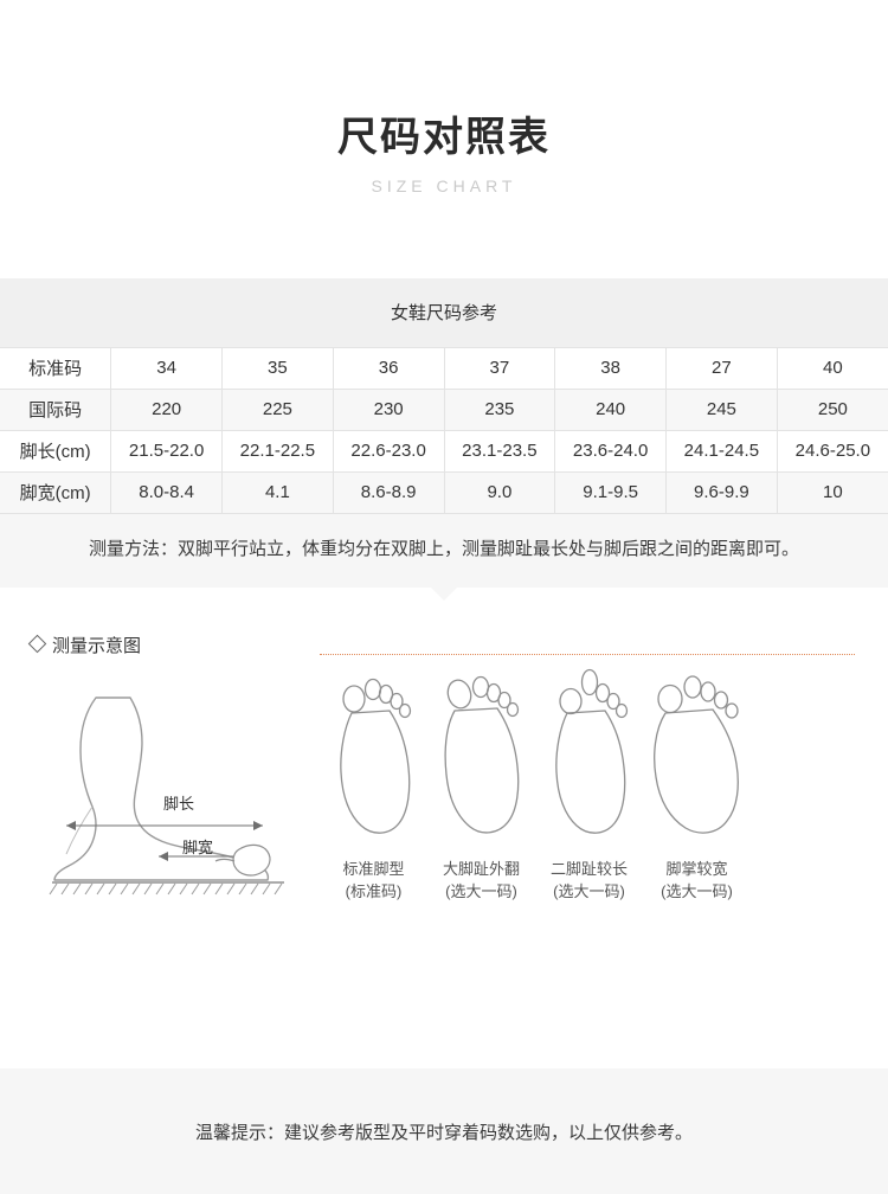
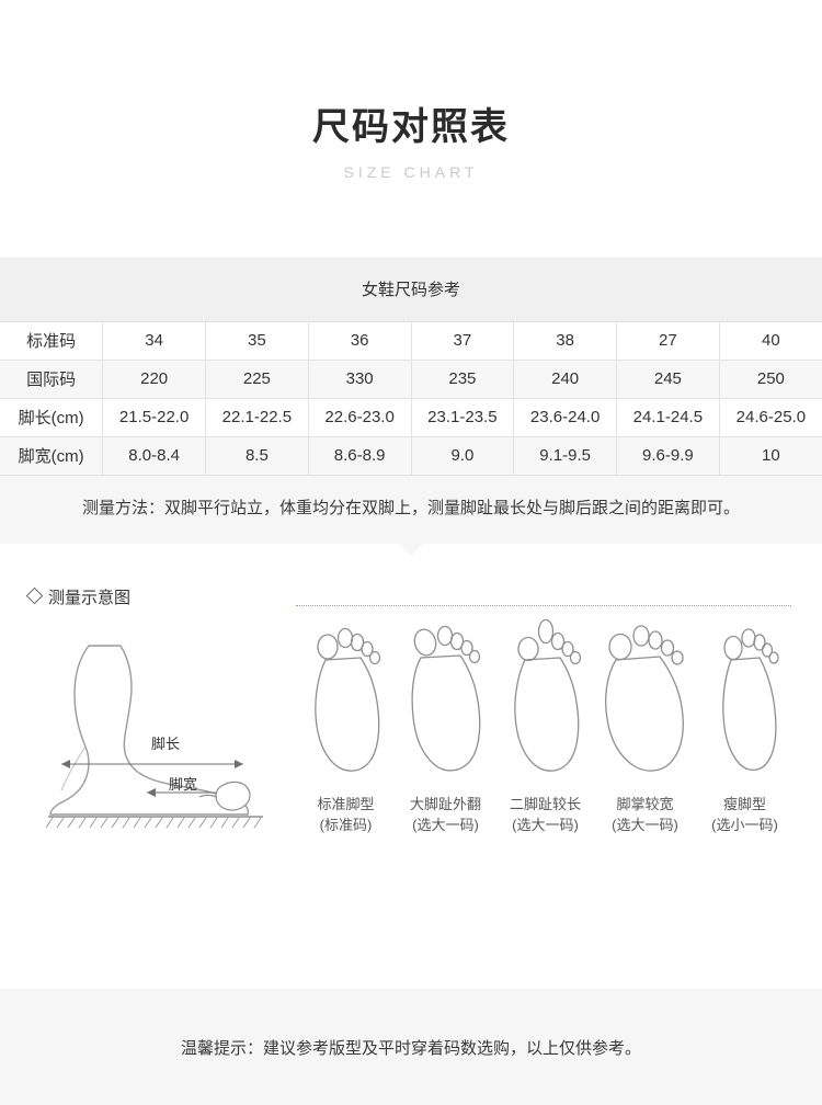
  尺码对照表
  SIZE CHART
  女鞋尺码参考
  标准码	34	35	36	37	38	27	40
- 国际码	220	225	230	235	240	245	250
+ 国际码	220	225	330	235	240	245	250
  脚长(cm)	21.5-22.0	22.1-22.5	22.6-23.0	23.1-23.5	23.6-24.0	24.1-24.5	24.6-25.0
- 脚宽(cm)	8.0-8.4	4.1	8.6-8.9	9.0	9.1-9.5	9.6-9.9	10
+ 脚宽(cm)	8.0-8.4	8.5	8.6-8.9	9.0	9.1-9.5	9.6-9.9	10
  测量方法：双脚平行站立，体重均分在双脚上，测量脚趾最长处与脚后跟之间的距离即可。
  测量示意图
  脚长
  脚宽
  标准脚型
  (标准码)
  大脚趾外翻
  (选大一码)
  二脚趾较长
  (选大一码)
  脚掌较宽
  (选大一码)
+ 瘦脚型
+ (选小一码)
  温馨提示：建议参考版型及平时穿着码数选购，以上仅供参考。
